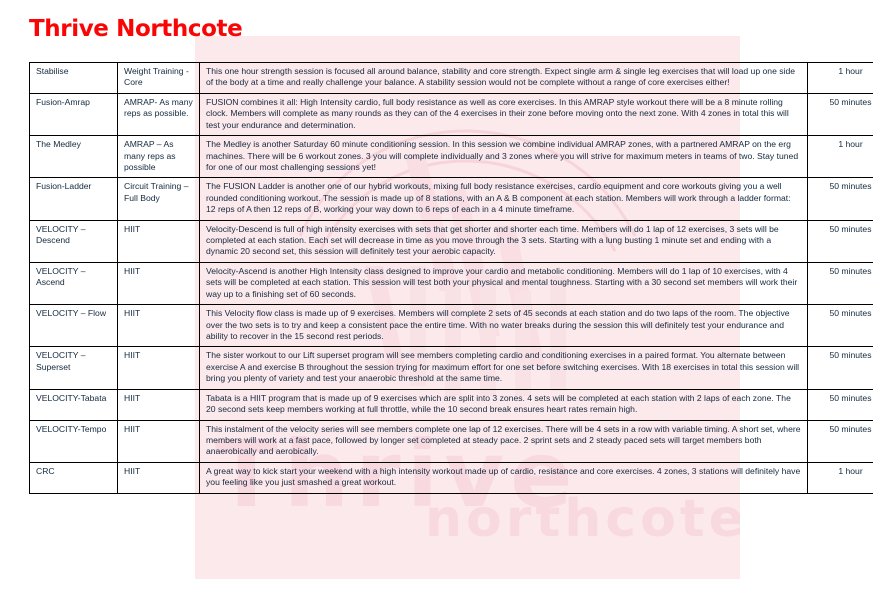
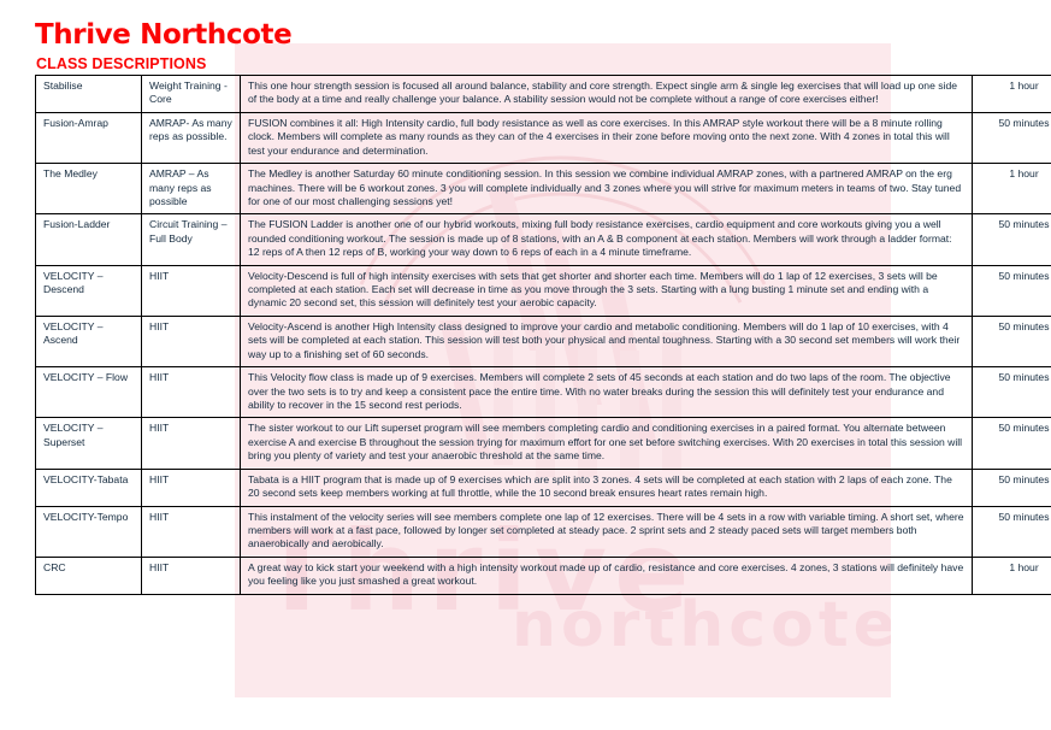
  Thrive
  northcote
  Thrive Northcote
+ CLASS DESCRIPTIONS
  Stabilise	Weight Training - Core	This one hour strength session is focused all around balance, stability and core strength. Expect single arm & single leg exercises that will load up one side of the body at a time and really challenge your balance. A stability session would not be complete without a range of core exercises either!	1 hour
  Fusion-Amrap	AMRAP- As many reps as possible.	FUSION combines it all: High Intensity cardio, full body resistance as well as core exercises. In this AMRAP style workout there will be a 8 minute rolling clock. Members will complete as many rounds as they can of the 4 exercises in their zone before moving onto the next zone. With 4 zones in total this will test your endurance and determination.	50 minutes
  The Medley	AMRAP – As many reps as possible	The Medley is another Saturday 60 minute conditioning session. In this session we combine individual AMRAP zones, with a partnered AMRAP on the erg machines. There will be 6 workout zones. 3 you will complete individually and 3 zones where you will strive for maximum meters in teams of two. Stay tuned for one of our most challenging sessions yet!	1 hour
  Fusion-Ladder	Circuit Training – Full Body	The FUSION Ladder is another one of our hybrid workouts, mixing full body resistance exercises, cardio equipment and core workouts giving you a well rounded conditioning workout. The session is made up of 8 stations, with an A & B component at each station. Members will work through a ladder format: 12 reps of A then 12 reps of B, working your way down to 6 reps of each in a 4 minute timeframe.	50 minutes
  VELOCITY – Descend	HIIT	Velocity-Descend is full of high intensity exercises with sets that get shorter and shorter each time. Members will do 1 lap of 12 exercises, 3 sets will be completed at each station. Each set will decrease in time as you move through the 3 sets. Starting with a lung busting 1 minute set and ending with a dynamic 20 second set, this session will definitely test your aerobic capacity.	50 minutes
  VELOCITY – Ascend	HIIT	Velocity-Ascend is another High Intensity class designed to improve your cardio and metabolic conditioning. Members will do 1 lap of 10 exercises, with 4 sets will be completed at each station. This session will test both your physical and mental toughness. Starting with a 30 second set members will work their way up to a finishing set of 60 seconds.	50 minutes
  VELOCITY – Flow	HIIT	This Velocity flow class is made up of 9 exercises. Members will complete 2 sets of 45 seconds at each station and do two laps of the room. The objective over the two sets is to try and keep a consistent pace the entire time. With no water breaks during the session this will definitely test your endurance and ability to recover in the 15 second rest periods.	50 minutes
- VELOCITY – Superset	HIIT	The sister workout to our Lift superset program will see members completing cardio and conditioning exercises in a paired format. You alternate between exercise A and exercise B throughout the session trying for maximum effort for one set before switching exercises. With 18 exercises in total this session will bring you plenty of variety and test your anaerobic threshold at the same time.	50 minutes
+ VELOCITY – Superset	HIIT	The sister workout to our Lift superset program will see members completing cardio and conditioning exercises in a paired format. You alternate between exercise A and exercise B throughout the session trying for maximum effort for one set before switching exercises. With 20 exercises in total this session will bring you plenty of variety and test your anaerobic threshold at the same time.	50 minutes
  VELOCITY-Tabata	HIIT	Tabata is a HIIT program that is made up of 9 exercises which are split into 3 zones. 4 sets will be completed at each station with 2 laps of each zone. The 20 second sets keep members working at full throttle, while the 10 second break ensures heart rates remain high.	50 minutes
  VELOCITY-Tempo	HIIT	This instalment of the velocity series will see members complete one lap of 12 exercises. There will be 4 sets in a row with variable timing. A short set, where members will work at a fast pace, followed by longer set completed at steady pace. 2 sprint sets and 2 steady paced sets will target members both anaerobically and aerobically.	50 minutes
  CRC	HIIT	A great way to kick start your weekend with a high intensity workout made up of cardio, resistance and core exercises. 4 zones, 3 stations will definitely have you feeling like you just smashed a great workout.	1 hour
